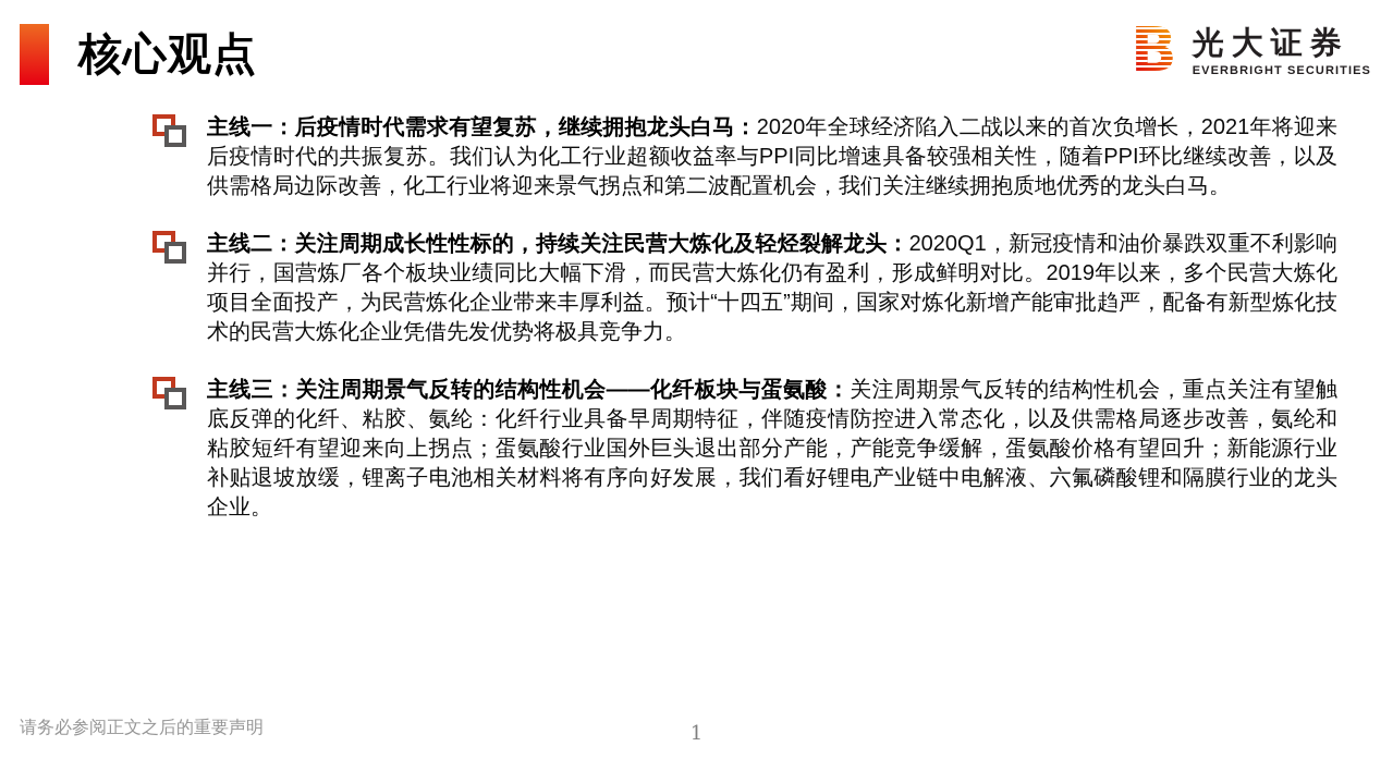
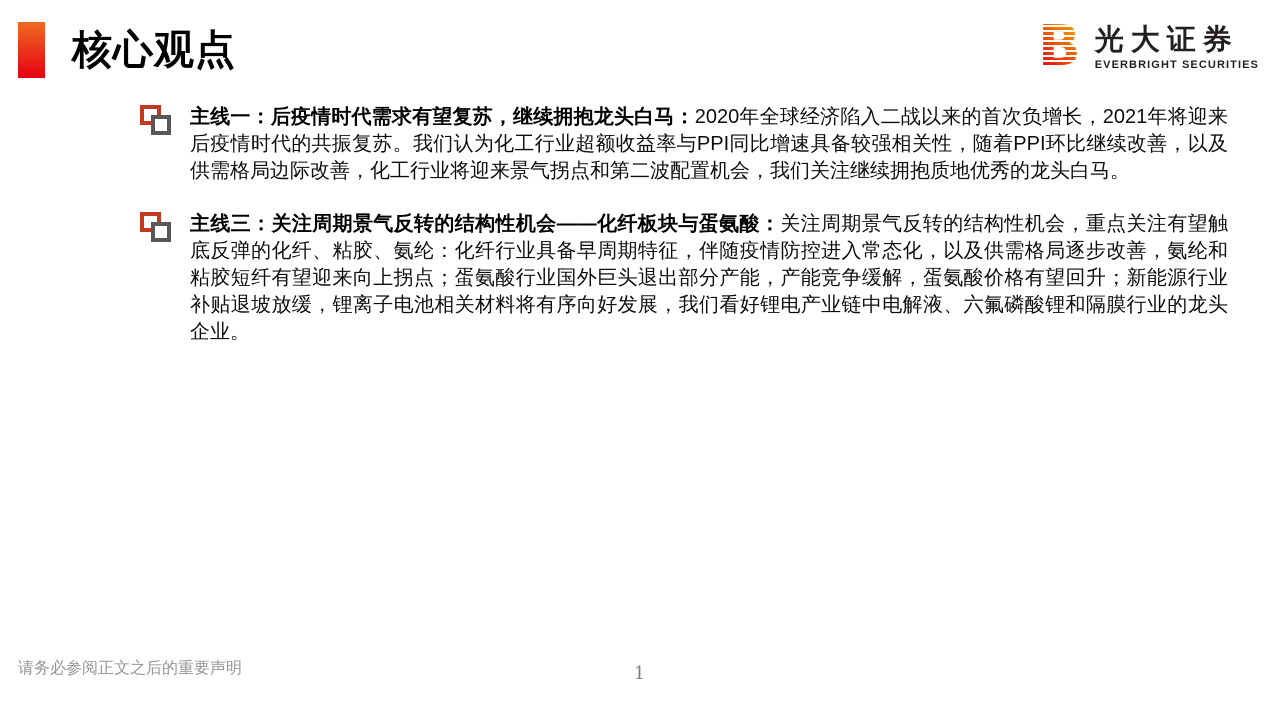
  核心观点
  B
  光大证券
  EVERBRIGHT SECURITIES
  主线一：后疫情时代需求有望复苏，继续拥抱龙头白马：2020年全球经济陷入二战以来的首次负增长，2021年将迎来后疫情时代的共振复苏。我们认为化工行业超额收益率与PPI同比增速具备较强相关性，随着PPI环比继续改善，以及供需格局边际改善，化工行业将迎来景气拐点和第二波配置机会，我们关注继续拥抱质地优秀的龙头白马。
- 主线二：关注周期成长性性标的，持续关注民营大炼化及轻烃裂解龙头：2020Q1，新冠疫情和油价暴跌双重不利影响并行，国营炼厂各个板块业绩同比大幅下滑，而民营大炼化仍有盈利，形成鲜明对比。2019年以来，多个民营大炼化项目全面投产，为民营炼化企业带来丰厚利益。预计“十四五”期间，国家对炼化新增产能审批趋严，配备有新型炼化技术的民营大炼化企业凭借先发优势将极具竞争力。
  主线三：关注周期景气反转的结构性机会——化纤板块与蛋氨酸：关注周期景气反转的结构性机会，重点关注有望触底反弹的化纤、粘胶、氨纶：化纤行业具备早周期特征，伴随疫情防控进入常态化，以及供需格局逐步改善，氨纶和粘胶短纤有望迎来向上拐点；蛋氨酸行业国外巨头退出部分产能，产能竞争缓解，蛋氨酸价格有望回升；新能源行业补贴退坡放缓，锂离子电池相关材料将有序向好发展，我们看好锂电产业链中电解液、六氟磷酸锂和隔膜行业的龙头企业。
  请务必参阅正文之后的重要声明
  1
